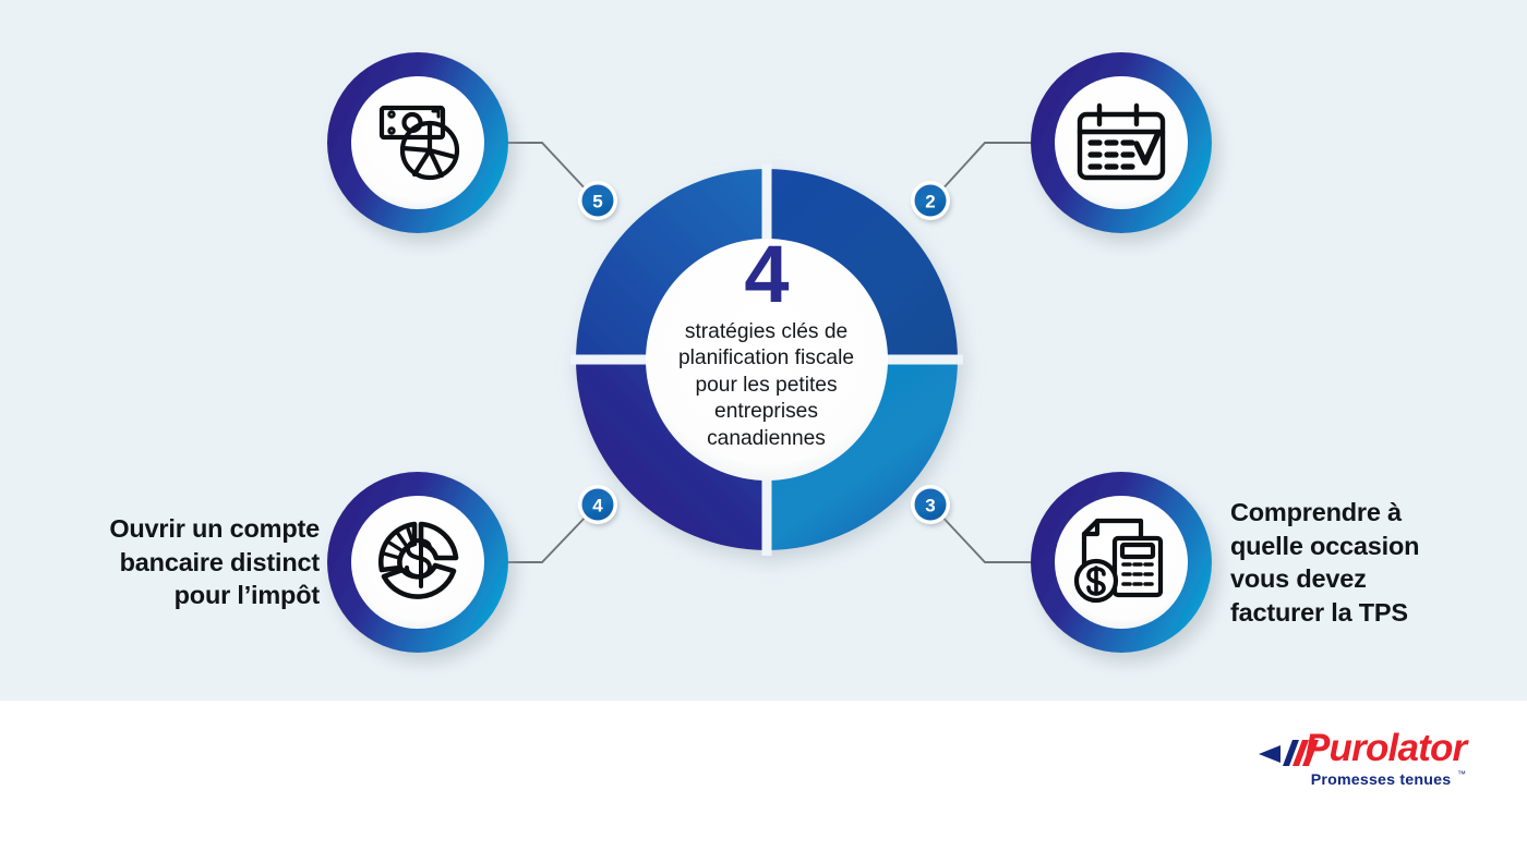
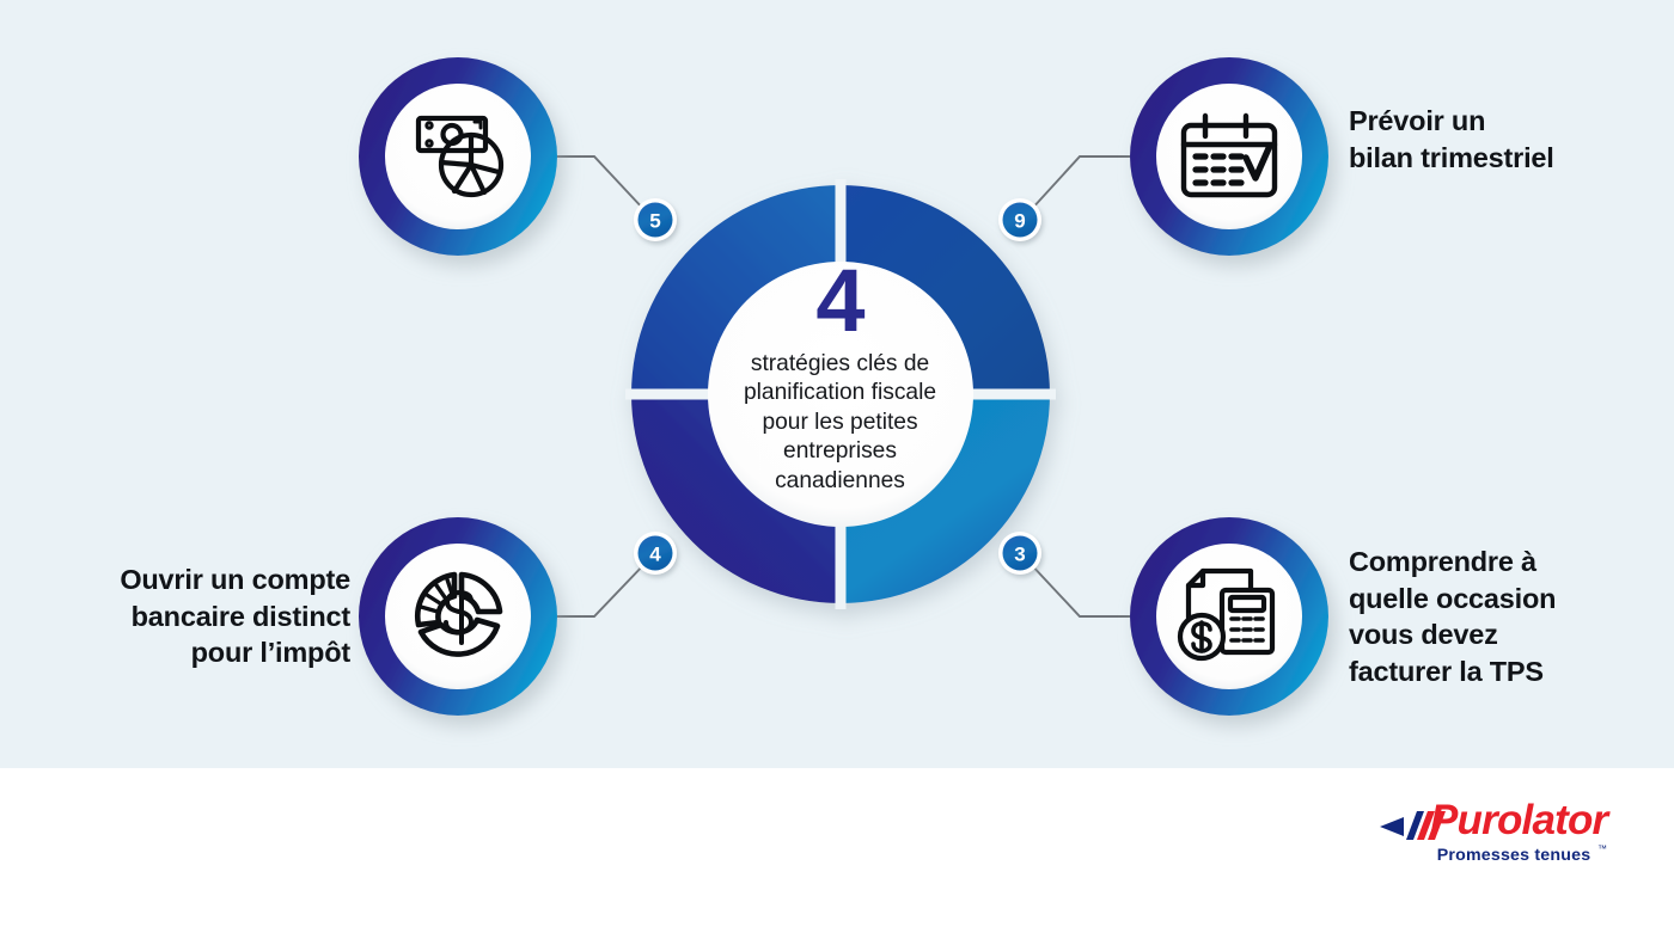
  5
- 2
+ 9
  3
  4
+ Prévoir un
+ bilan trimestriel
  Ouvrir un compte
  bancaire distinct
  pour l’impôt
  Comprendre à
  quelle occasion
  vous devez
  facturer la TPS
  4
  stratégies clés de
  planification fiscale
  pour les petites
  entreprises
  canadiennes
  Purolator
  Promesses tenues
  ™
